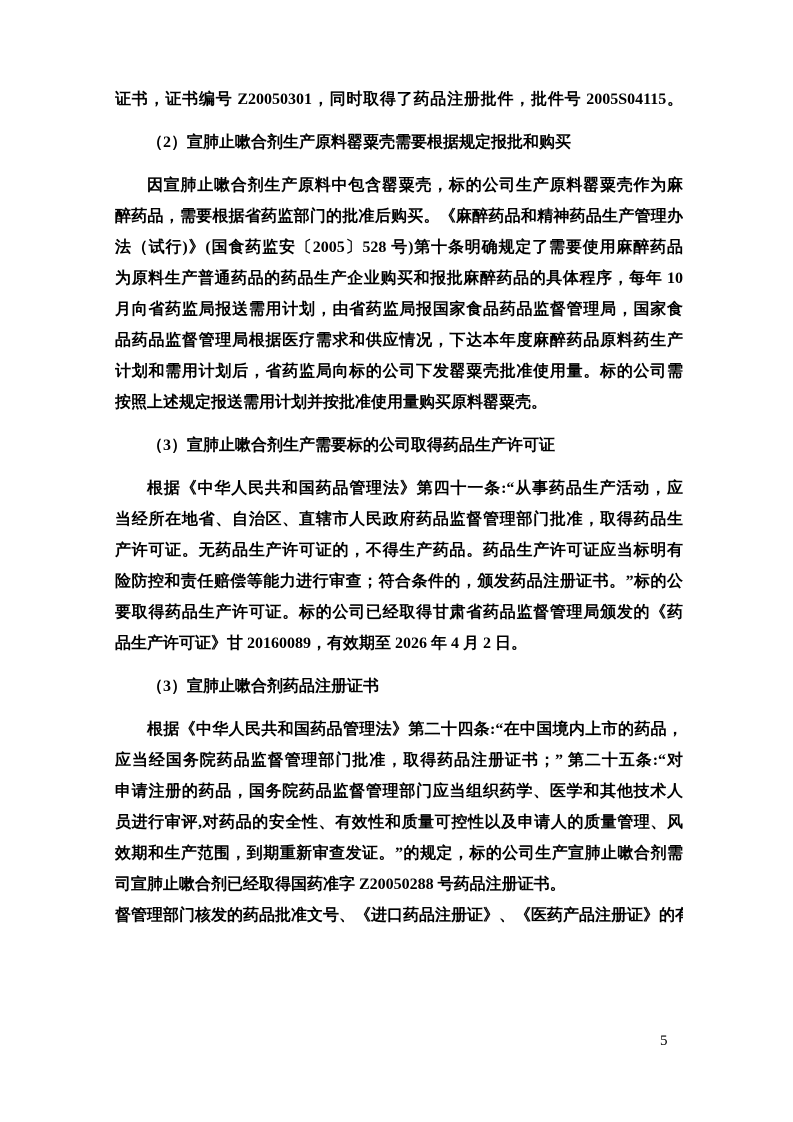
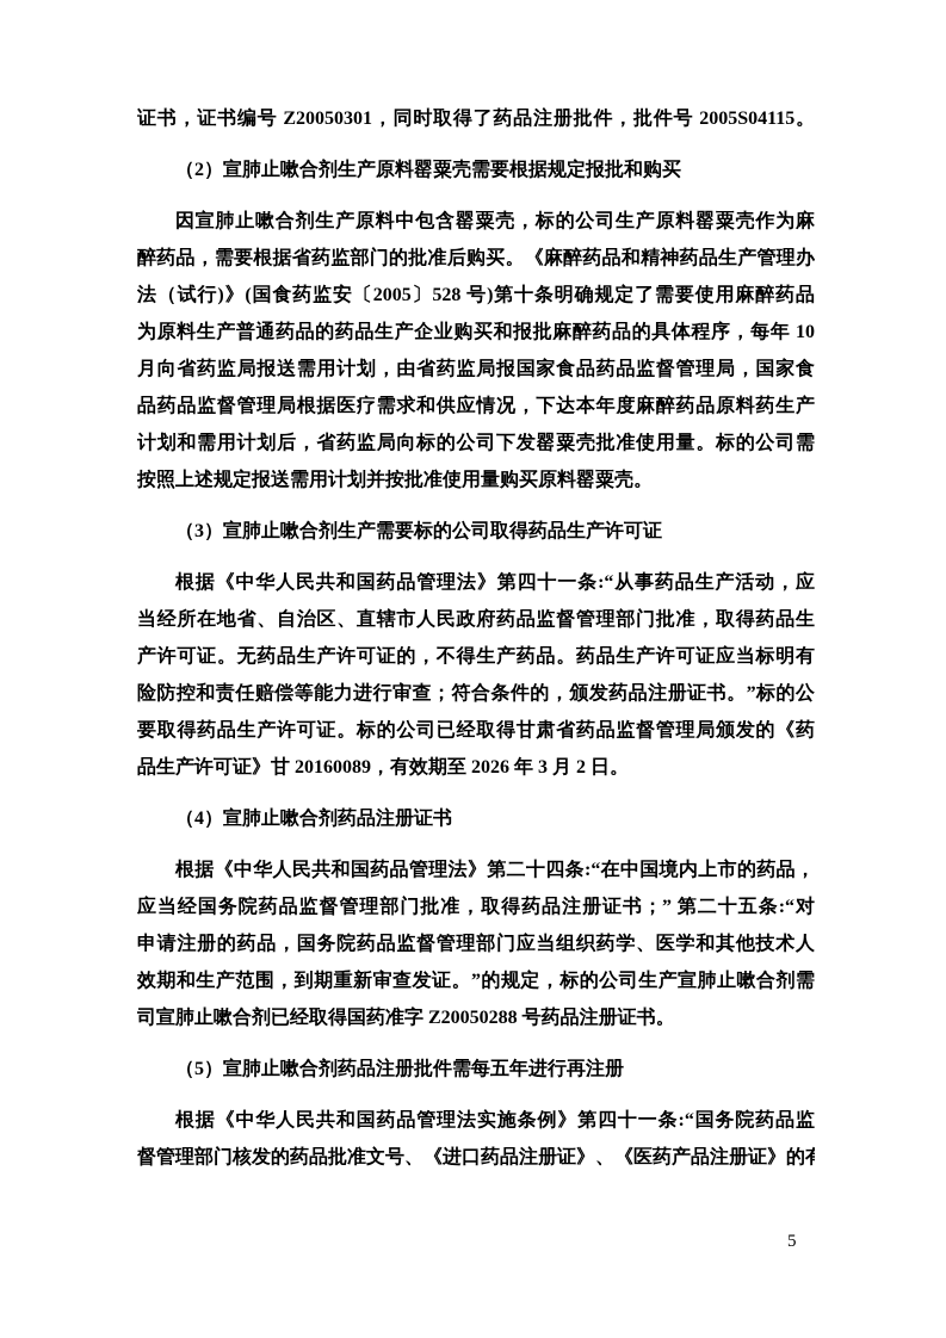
  证书，证书编号 Z20050301，同时取得了药品注册批件，批件号 2005S04115。
  （2）宣肺止嗽合剂生产原料罂粟壳需要根据规定报批和购买
  因宣肺止嗽合剂生产原料中包含罂粟壳，标的公司生产原料罂粟壳作为麻
  醉药品，需要根据省药监部门的批准后购买。《麻醉药品和精神药品生产管理办
  法（试行)》(国食药监安〔2005〕528 号)第十条明确规定了需要使用麻醉药品
  为原料生产普通药品的药品生产企业购买和报批麻醉药品的具体程序，每年 10
  月向省药监局报送需用计划，由省药监局报国家食品药品监督管理局，国家食
  品药品监督管理局根据医疗需求和供应情况，下达本年度麻醉药品原料药生产
  计划和需用计划后，省药监局向标的公司下发罂粟壳批准使用量。标的公司需
  按照上述规定报送需用计划并按批准使用量购买原料罂粟壳。
  （3）宣肺止嗽合剂生产需要标的公司取得药品生产许可证
  根据《中华人民共和国药品管理法》第四十一条:“从事药品生产活动，应
  当经所在地省、自治区、直辖市人民政府药品监督管理部门批准，取得药品生
  产许可证。无药品生产许可证的，不得生产药品。药品生产许可证应当标明有
  险防控和责任赔偿等能力进行审查；符合条件的，颁发药品注册证书。”标的公
  要取得药品生产许可证。标的公司已经取得甘肃省药品监督管理局颁发的《药
- 品生产许可证》甘 20160089，有效期至 2026 年 4 月 2 日。
+ 品生产许可证》甘 20160089，有效期至 2026 年 3 月 2 日。
- （3）宣肺止嗽合剂药品注册证书
+ （4）宣肺止嗽合剂药品注册证书
  根据《中华人民共和国药品管理法》第二十四条:“在中国境内上市的药品，
  应当经国务院药品监督管理部门批准，取得药品注册证书；” 第二十五条:“对
  申请注册的药品，国务院药品监督管理部门应当组织药学、医学和其他技术人
- 员进行审评,对药品的安全性、有效性和质量可控性以及申请人的质量管理、风
  效期和生产范围，到期重新审查发证。”的规定，标的公司生产宣肺止嗽合剂需
  司宣肺止嗽合剂已经取得国药准字 Z20050288 号药品注册证书。
+ （5）宣肺止嗽合剂药品注册批件需每五年进行再注册
+ 根据《中华人民共和国药品管理法实施条例》第四十一条:“国务院药品监
  督管理部门核发的药品批准文号、《进口药品注册证》、《医药产品注册证》的
  5
